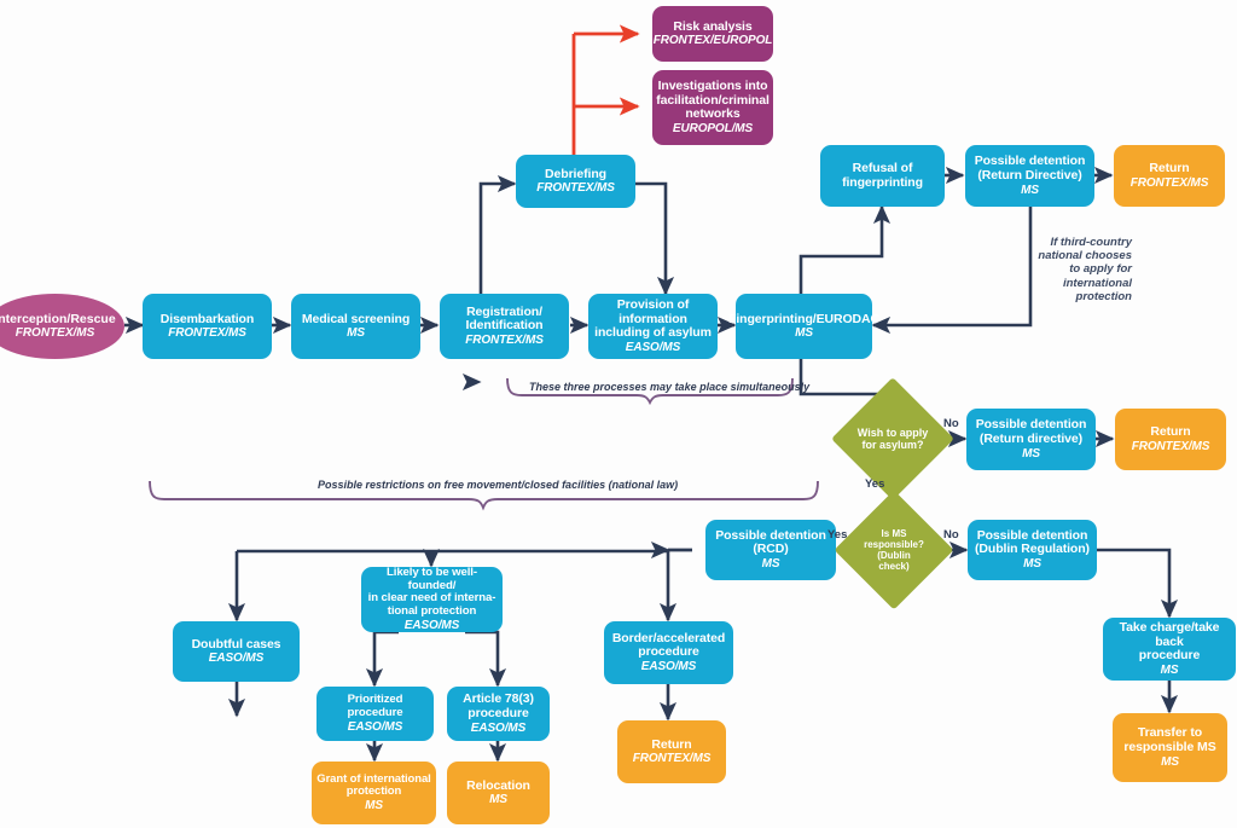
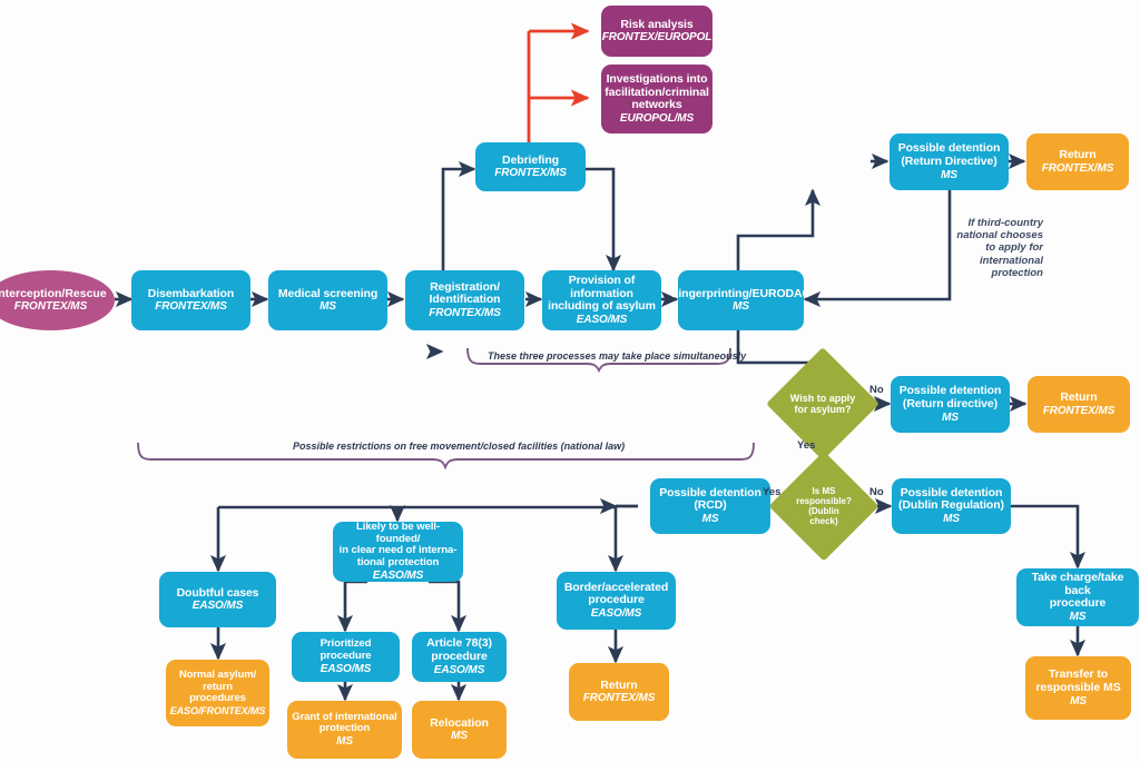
  nterception/Rescue
  FRONTEX/MS
  Disembarkation
  FRONTEX/MS
  Medical screening
  MS
  Registration/
  Identification
  FRONTEX/MS
  Provision of information
  including of asylum
  EASO/MS
  Fingerprinting/EURODAC
  MS
  Debriefing
  FRONTEX/MS
  Risk analysis
  FRONTEX/EUROPOL
  Investigations into
  facilitation/criminal
  networks
  EUROPOL/MS
- Refusal of
- fingerprinting
  Possible detention
  (Return Directive)
  MS
  Return
  FRONTEX/MS
  Possible detention
  (Return directive)
  MS
  Return
  FRONTEX/MS
  Possible detention
  (RCD)
  MS
  Possible detention
  (Dublin Regulation)
  MS
  Take charge/take back
  procedure
  MS
  Transfer to
  responsible MS
  MS
  Doubtful cases
  EASO/MS
+ Normal asylum/
+ return
+ procedures
+ EASO/FRONTEX/MS
  Likely to be well-founded/
  in clear need of interna-
  tional protection
  EASO/MS
  Prioritized procedure
  EASO/MS
  Article 78(3)
  procedure
  EASO/MS
  Grant of international
  protection
  MS
  Relocation
  MS
  Border/accelerated
  procedure
  EASO/MS
  Return
  FRONTEX/MS
  Wish to apply
  for asylum?
  Is MS
  responsible?
  (Dublin
  check)
  No
  Yes
  Yes
  No
  If third-country
  national chooses
  to apply for
  international
  protection
  These three processes may take place simultaneously
  Possible restrictions on free movement/closed facilities (national law)
